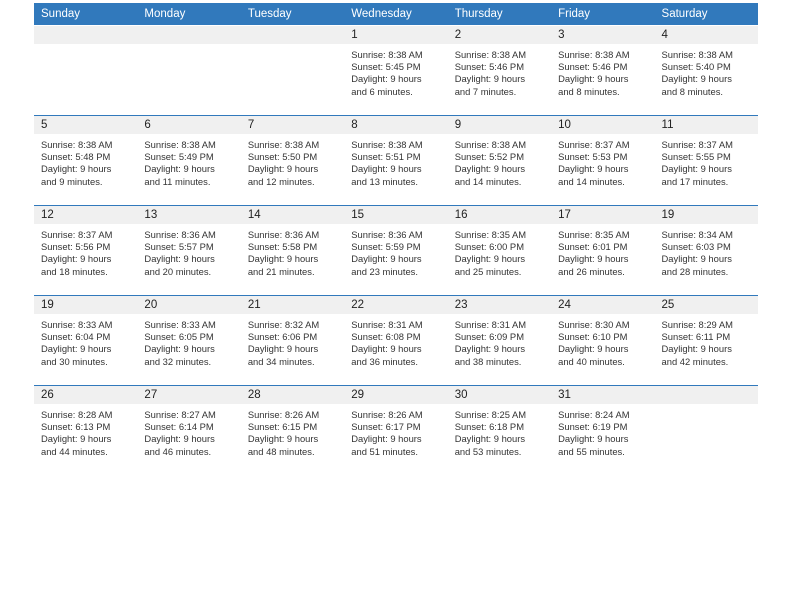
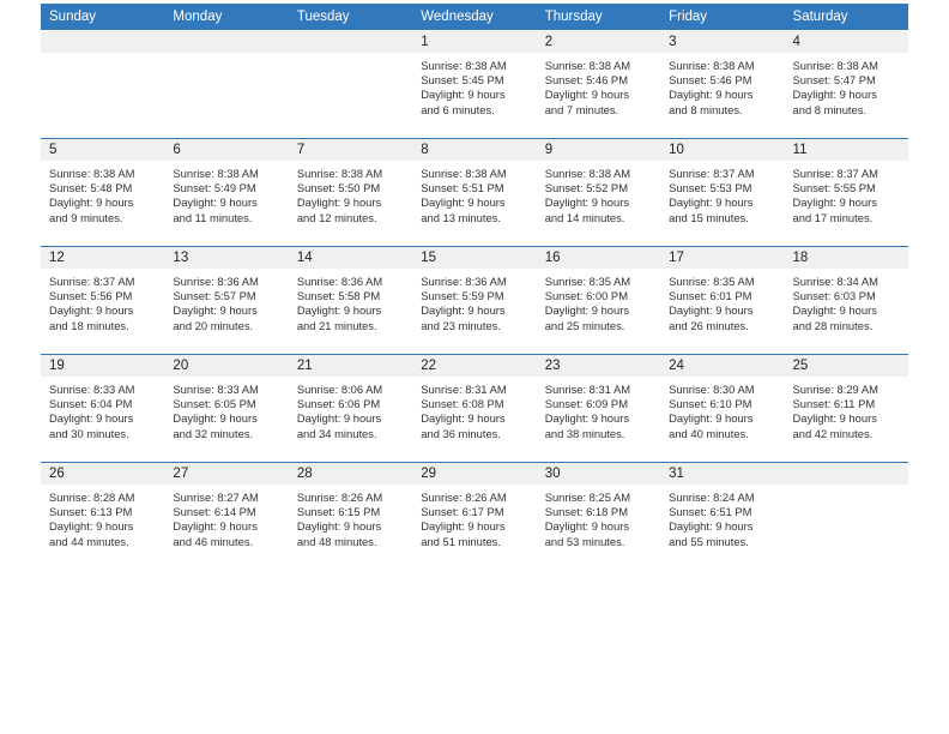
  Sunday	Monday	Tuesday	Wednesday	Thursday	Friday	Saturday
- 			1Sunrise: 8:38 AMSunset: 5:45 PMDaylight: 9 hoursand 6 minutes.	2Sunrise: 8:38 AMSunset: 5:46 PMDaylight: 9 hoursand 7 minutes.	3Sunrise: 8:38 AMSunset: 5:46 PMDaylight: 9 hoursand 8 minutes.	4Sunrise: 8:38 AMSunset: 5:40 PMDaylight: 9 hoursand 8 minutes.
+ 			1Sunrise: 8:38 AMSunset: 5:45 PMDaylight: 9 hoursand 6 minutes.	2Sunrise: 8:38 AMSunset: 5:46 PMDaylight: 9 hoursand 7 minutes.	3Sunrise: 8:38 AMSunset: 5:46 PMDaylight: 9 hoursand 8 minutes.	4Sunrise: 8:38 AMSunset: 5:47 PMDaylight: 9 hoursand 8 minutes.
- 5Sunrise: 8:38 AMSunset: 5:48 PMDaylight: 9 hoursand 9 minutes.	6Sunrise: 8:38 AMSunset: 5:49 PMDaylight: 9 hoursand 11 minutes.	7Sunrise: 8:38 AMSunset: 5:50 PMDaylight: 9 hoursand 12 minutes.	8Sunrise: 8:38 AMSunset: 5:51 PMDaylight: 9 hoursand 13 minutes.	9Sunrise: 8:38 AMSunset: 5:52 PMDaylight: 9 hoursand 14 minutes.	10Sunrise: 8:37 AMSunset: 5:53 PMDaylight: 9 hoursand 14 minutes.	11Sunrise: 8:37 AMSunset: 5:55 PMDaylight: 9 hoursand 17 minutes.
+ 5Sunrise: 8:38 AMSunset: 5:48 PMDaylight: 9 hoursand 9 minutes.	6Sunrise: 8:38 AMSunset: 5:49 PMDaylight: 9 hoursand 11 minutes.	7Sunrise: 8:38 AMSunset: 5:50 PMDaylight: 9 hoursand 12 minutes.	8Sunrise: 8:38 AMSunset: 5:51 PMDaylight: 9 hoursand 13 minutes.	9Sunrise: 8:38 AMSunset: 5:52 PMDaylight: 9 hoursand 14 minutes.	10Sunrise: 8:37 AMSunset: 5:53 PMDaylight: 9 hoursand 15 minutes.	11Sunrise: 8:37 AMSunset: 5:55 PMDaylight: 9 hoursand 17 minutes.
- 12Sunrise: 8:37 AMSunset: 5:56 PMDaylight: 9 hoursand 18 minutes.	13Sunrise: 8:36 AMSunset: 5:57 PMDaylight: 9 hoursand 20 minutes.	14Sunrise: 8:36 AMSunset: 5:58 PMDaylight: 9 hoursand 21 minutes.	15Sunrise: 8:36 AMSunset: 5:59 PMDaylight: 9 hoursand 23 minutes.	16Sunrise: 8:35 AMSunset: 6:00 PMDaylight: 9 hoursand 25 minutes.	17Sunrise: 8:35 AMSunset: 6:01 PMDaylight: 9 hoursand 26 minutes.	19Sunrise: 8:34 AMSunset: 6:03 PMDaylight: 9 hoursand 28 minutes.
+ 12Sunrise: 8:37 AMSunset: 5:56 PMDaylight: 9 hoursand 18 minutes.	13Sunrise: 8:36 AMSunset: 5:57 PMDaylight: 9 hoursand 20 minutes.	14Sunrise: 8:36 AMSunset: 5:58 PMDaylight: 9 hoursand 21 minutes.	15Sunrise: 8:36 AMSunset: 5:59 PMDaylight: 9 hoursand 23 minutes.	16Sunrise: 8:35 AMSunset: 6:00 PMDaylight: 9 hoursand 25 minutes.	17Sunrise: 8:35 AMSunset: 6:01 PMDaylight: 9 hoursand 26 minutes.	18Sunrise: 8:34 AMSunset: 6:03 PMDaylight: 9 hoursand 28 minutes.
- 19Sunrise: 8:33 AMSunset: 6:04 PMDaylight: 9 hoursand 30 minutes.	20Sunrise: 8:33 AMSunset: 6:05 PMDaylight: 9 hoursand 32 minutes.	21Sunrise: 8:32 AMSunset: 6:06 PMDaylight: 9 hoursand 34 minutes.	22Sunrise: 8:31 AMSunset: 6:08 PMDaylight: 9 hoursand 36 minutes.	23Sunrise: 8:31 AMSunset: 6:09 PMDaylight: 9 hoursand 38 minutes.	24Sunrise: 8:30 AMSunset: 6:10 PMDaylight: 9 hoursand 40 minutes.	25Sunrise: 8:29 AMSunset: 6:11 PMDaylight: 9 hoursand 42 minutes.
+ 19Sunrise: 8:33 AMSunset: 6:04 PMDaylight: 9 hoursand 30 minutes.	20Sunrise: 8:33 AMSunset: 6:05 PMDaylight: 9 hoursand 32 minutes.	21Sunrise: 8:06 AMSunset: 6:06 PMDaylight: 9 hoursand 34 minutes.	22Sunrise: 8:31 AMSunset: 6:08 PMDaylight: 9 hoursand 36 minutes.	23Sunrise: 8:31 AMSunset: 6:09 PMDaylight: 9 hoursand 38 minutes.	24Sunrise: 8:30 AMSunset: 6:10 PMDaylight: 9 hoursand 40 minutes.	25Sunrise: 8:29 AMSunset: 6:11 PMDaylight: 9 hoursand 42 minutes.
- 26Sunrise: 8:28 AMSunset: 6:13 PMDaylight: 9 hoursand 44 minutes.	27Sunrise: 8:27 AMSunset: 6:14 PMDaylight: 9 hoursand 46 minutes.	28Sunrise: 8:26 AMSunset: 6:15 PMDaylight: 9 hoursand 48 minutes.	29Sunrise: 8:26 AMSunset: 6:17 PMDaylight: 9 hoursand 51 minutes.	30Sunrise: 8:25 AMSunset: 6:18 PMDaylight: 9 hoursand 53 minutes.	31Sunrise: 8:24 AMSunset: 6:19 PMDaylight: 9 hoursand 55 minutes.
+ 26Sunrise: 8:28 AMSunset: 6:13 PMDaylight: 9 hoursand 44 minutes.	27Sunrise: 8:27 AMSunset: 6:14 PMDaylight: 9 hoursand 46 minutes.	28Sunrise: 8:26 AMSunset: 6:15 PMDaylight: 9 hoursand 48 minutes.	29Sunrise: 8:26 AMSunset: 6:17 PMDaylight: 9 hoursand 51 minutes.	30Sunrise: 8:25 AMSunset: 6:18 PMDaylight: 9 hoursand 53 minutes.	31Sunrise: 8:24 AMSunset: 6:51 PMDaylight: 9 hoursand 55 minutes.
